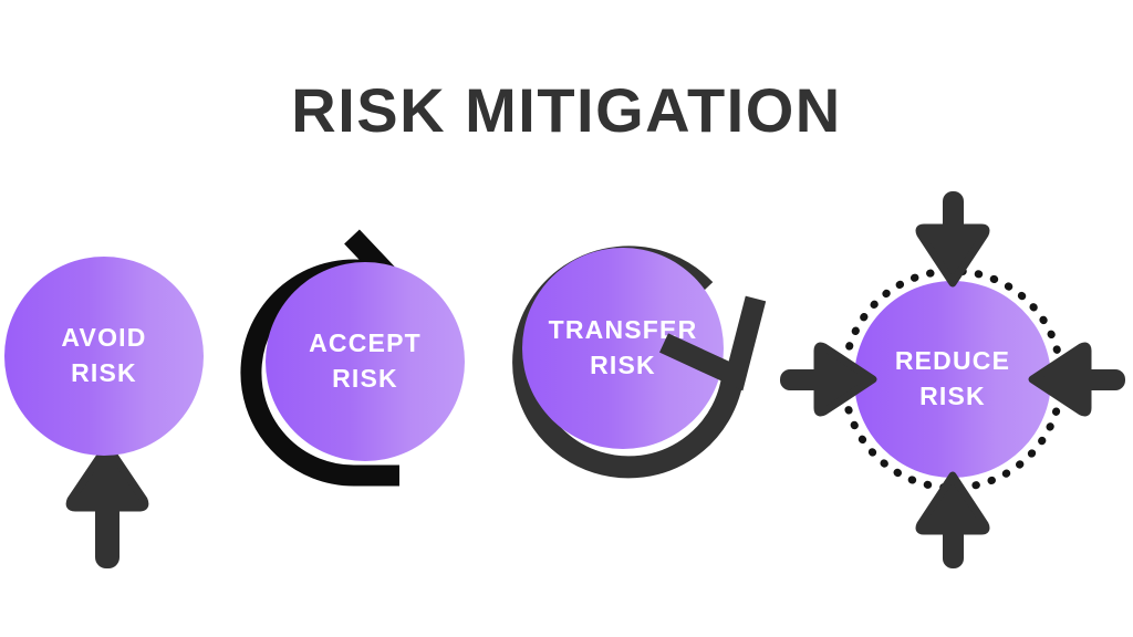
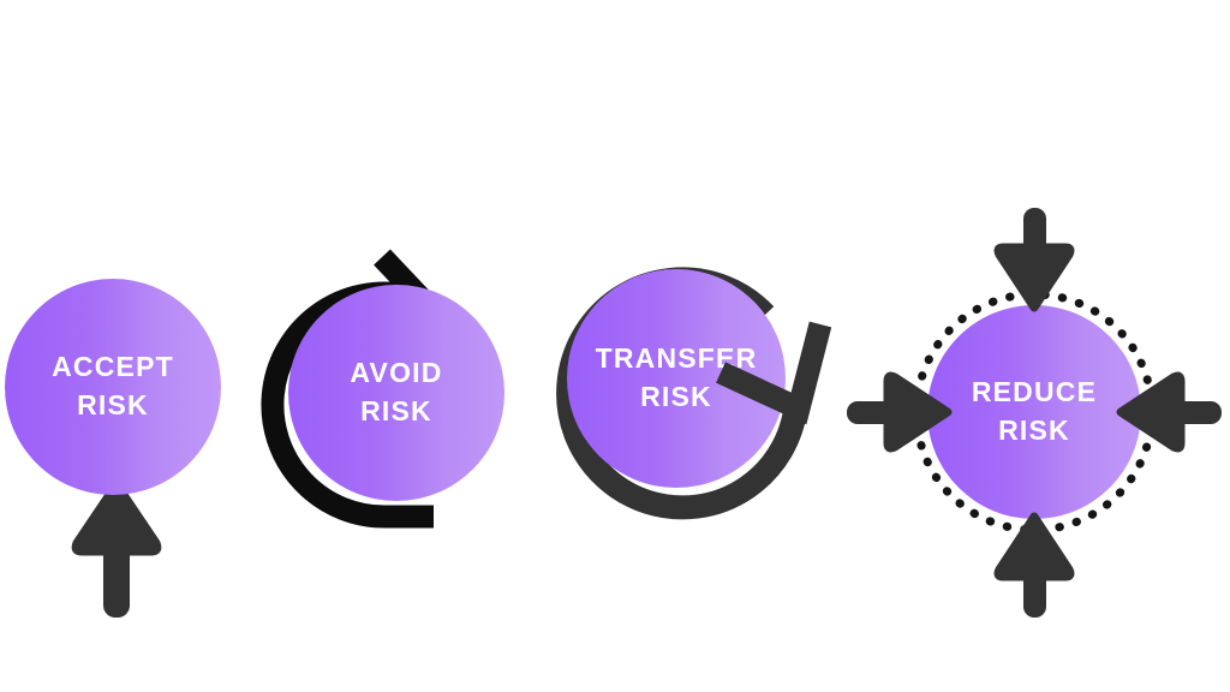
- RISK MITIGATION
- AVOID
+ ACCEPT
  RISK
- ACCEPT
+ AVOID
  RISK
  TRANSFER
  RISK
  REDUCE
  RISK
